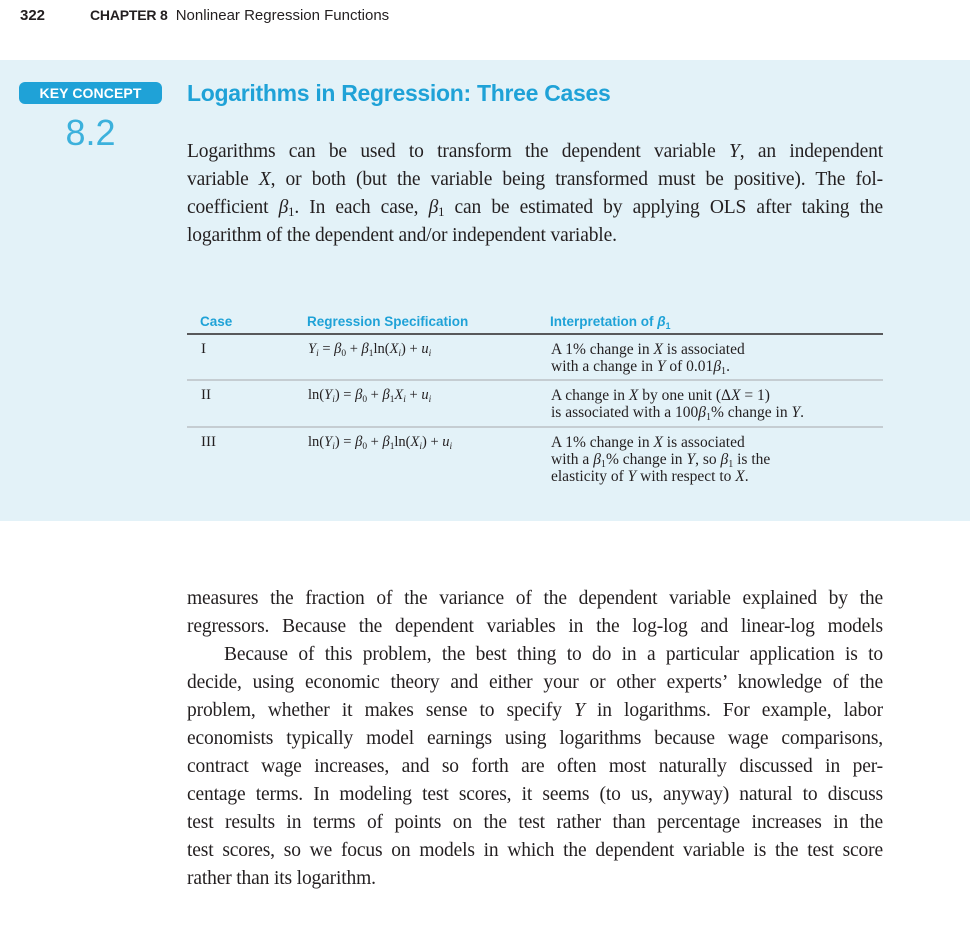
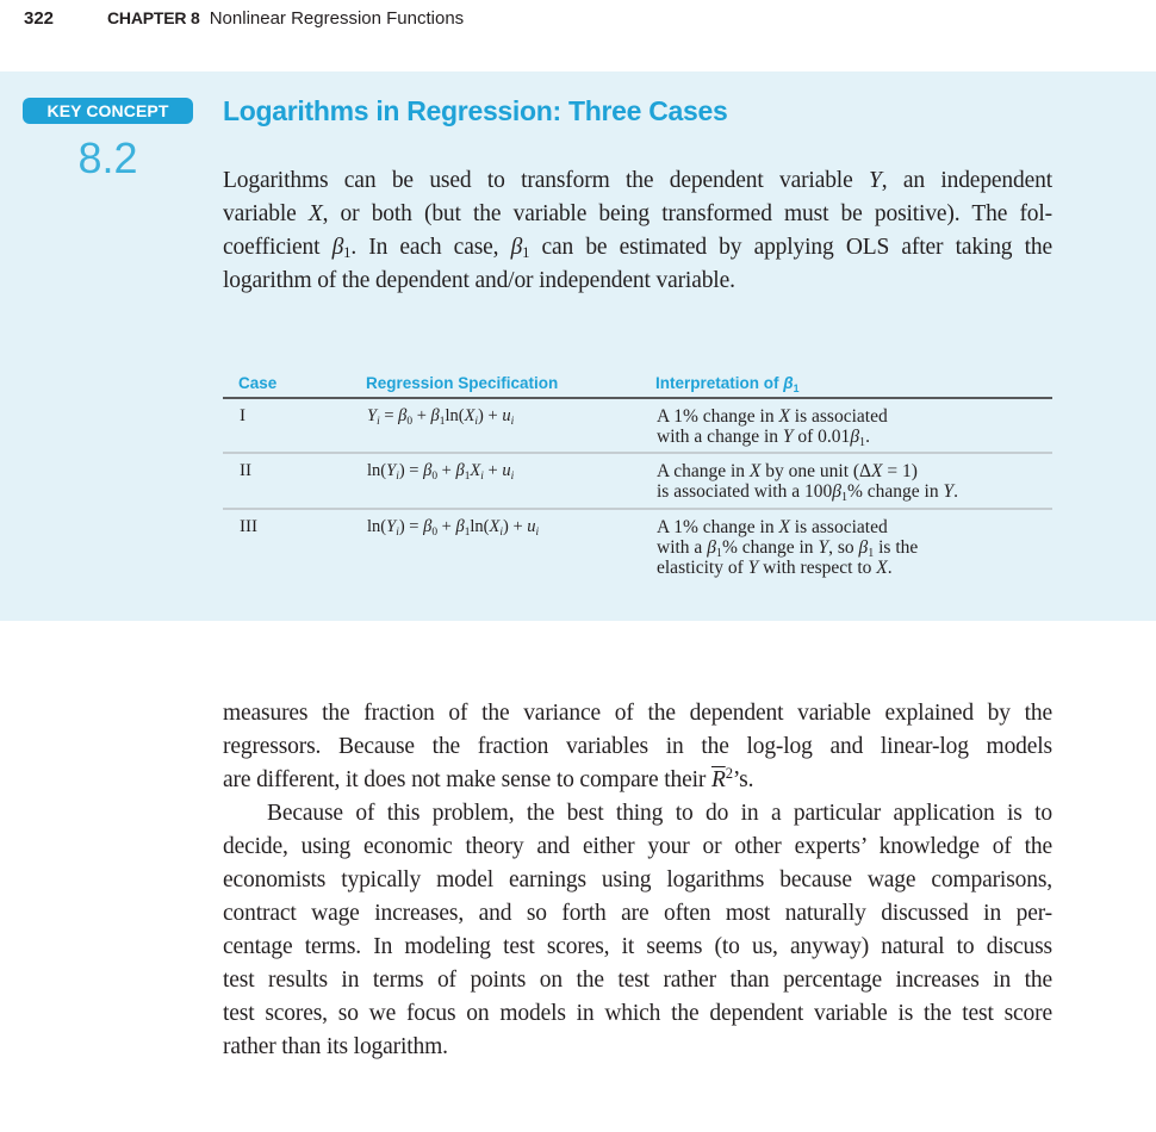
  322
  CHAPTER 8 Nonlinear Regression Functions
  KEY CONCEPT
  8.2
  Logarithms in Regression: Three Cases
  Logarithms can be used to transform the dependent variable Y, an independent
  variable X, or both (but the variable being transformed must be positive). The fol-
  coefficient β1. In each case, β1 can be estimated by applying OLS after taking the
  logarithm of the dependent and/or independent variable.
  Case
  Regression Specification
  Interpretation of β1
  I
  Yi = β0 + β1ln(Xi) + ui
  A 1% change in X is associated
  with a change in Y of 0.01β1.
  II
  ln(Yi) = β0 + β1Xi + ui
  A change in X by one unit (ΔX = 1)
  is associated with a 100β1% change in Y.
  III
  ln(Yi) = β0 + β1ln(Xi) + ui
  A 1% change in X is associated
  with a β1% change in Y, so β1 is the
  elasticity of Y with respect to X.
  measures the fraction of the variance of the dependent variable explained by the
- regressors. Because the dependent variables in the log-log and linear-log models
+ regressors. Because the fraction variables in the log-log and linear-log models
+ are different, it does not make sense to compare their R2’s.
  Because of this problem, the best thing to do in a particular application is to
  decide, using economic theory and either your or other experts’ knowledge of the
- problem, whether it makes sense to specify Y in logarithms. For example, labor
  economists typically model earnings using logarithms because wage comparisons,
  contract wage increases, and so forth are often most naturally discussed in per-
  centage terms. In modeling test scores, it seems (to us, anyway) natural to discuss
  test results in terms of points on the test rather than percentage increases in the
  test scores, so we focus on models in which the dependent variable is the test score
  rather than its logarithm.
